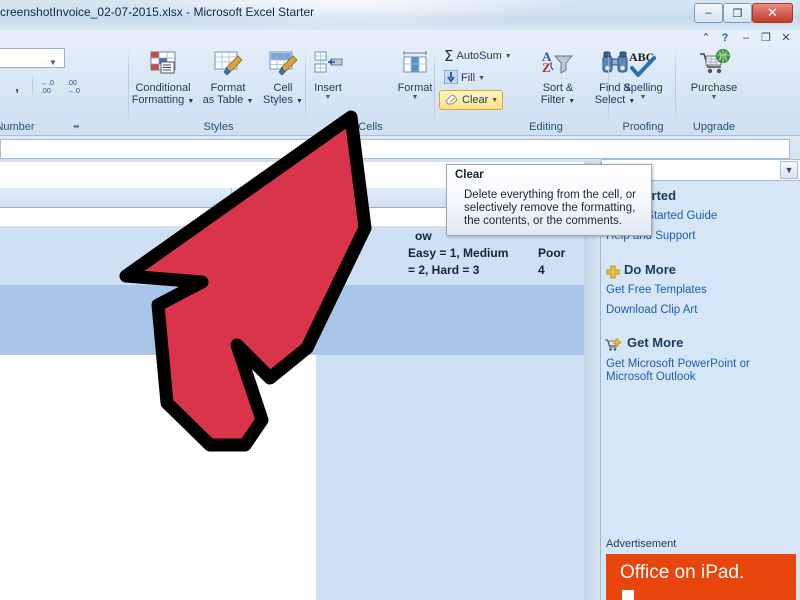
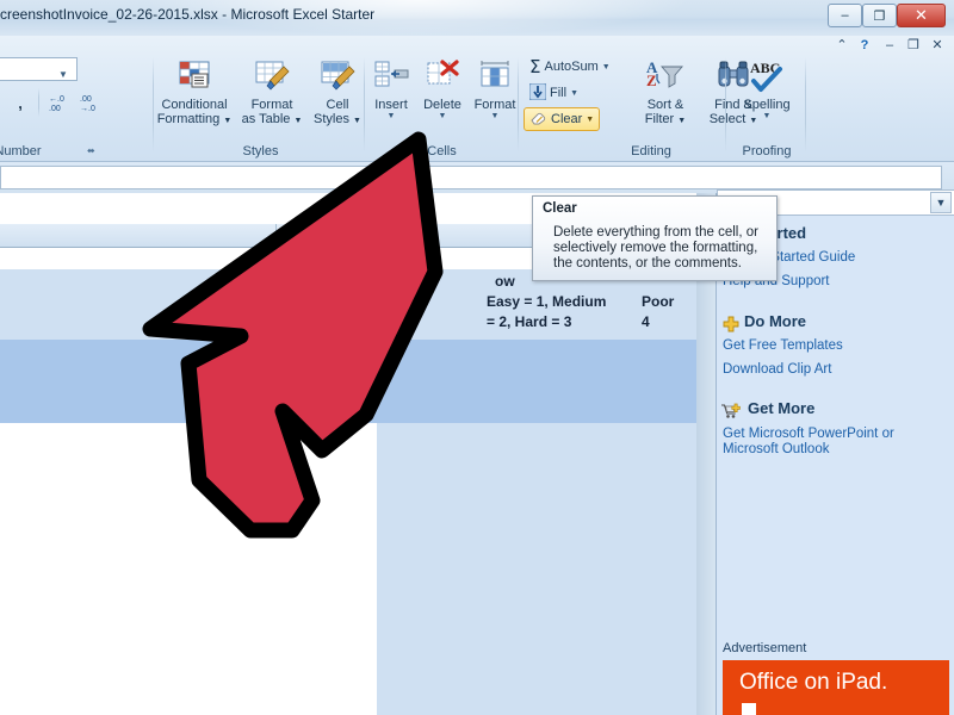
- creenshotInvoice_02-07-2015.xlsx - Microsoft Excel Starter
+ creenshotInvoice_02-26-2015.xlsx - Microsoft Excel Starter
  –
  ❐
  ✕
  ⌃
  ?
  –
  ❐
  ✕
  ▼
  ,
  umber
  ⬌
  Conditional
  Formatting
  Format
  as Table
  Cell
  Styles
  Styles
  Insert
+ Delete
  Format
  Cells
  Σ
  AutoSum
  Fill
  Clear
  A
  Z
  Sort &
  Filter
  Fnd &
  Select
  Editing
  ABC
  Spelling
  Proofing
- Purchase
- Upgrade
  ow
  Easy = 1, Medium
  = 2, Hard = 3
  Poor
  4
  ▼
  Help and Support
  Do More
  Get Free Templates
  Download Clip Art
  Get More
  Get Microsoft PowerPoint or Microsoft Outlook
  Advertisement
  Office on iPad.
  Clear
  Delete everything from the cell, or selectively remove the formatting, the contents, or the comments.
